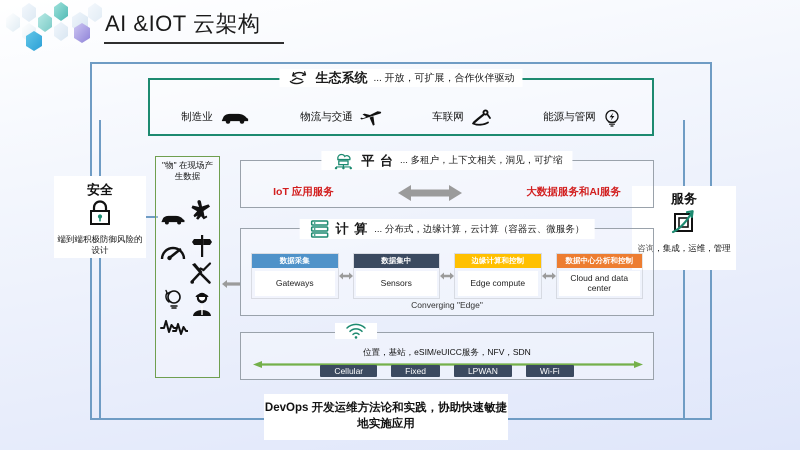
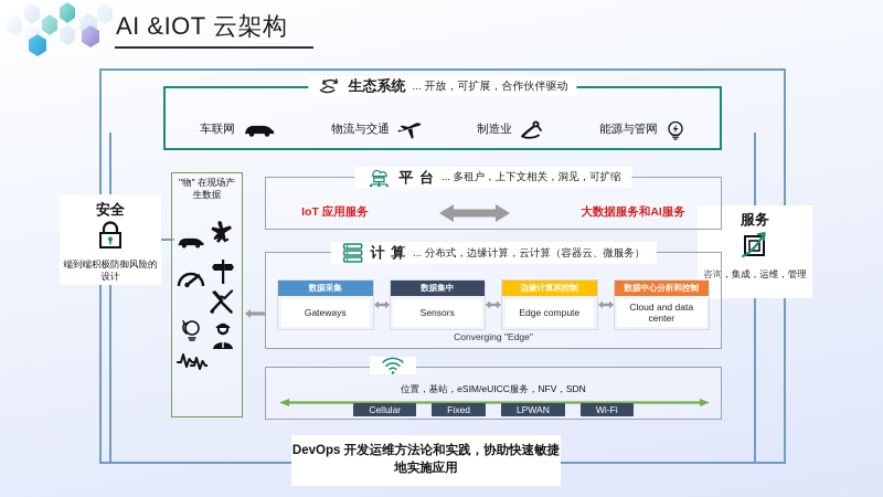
  AI &IOT 云架构
  生态系统
  ... 开放，可扩展，合作伙伴驱动
- 制造业
+ 车联网
  物流与交通
- 车联网
+ 制造业
  能源与管网
  "物" 在现场产生数据
  安全
  端到端积极防御风险的设计
  服务
  咨询，集成，运维，管理
  平 台
  ... 多租户，上下文相关，洞见，可扩缩
  IoT 应用服务
  大数据服务和AI服务
  计 算
  ... 分布式，边缘计算，云计算（容器云、微服务）
  数据采集
  Gateways
  数据集中
  Sensors
  边缘计算和控制
  Edge compute
  数据中心分析和控制
  Cloud and data center
  Converging "Edge"
  位置，基站，eSIM/eUICC服务，NFV，SDN
  Cellular
  Fixed
  LPWAN
  Wi-Fi
  DevOps 开发运维方法论和实践，协助快速敏捷地实施应用
